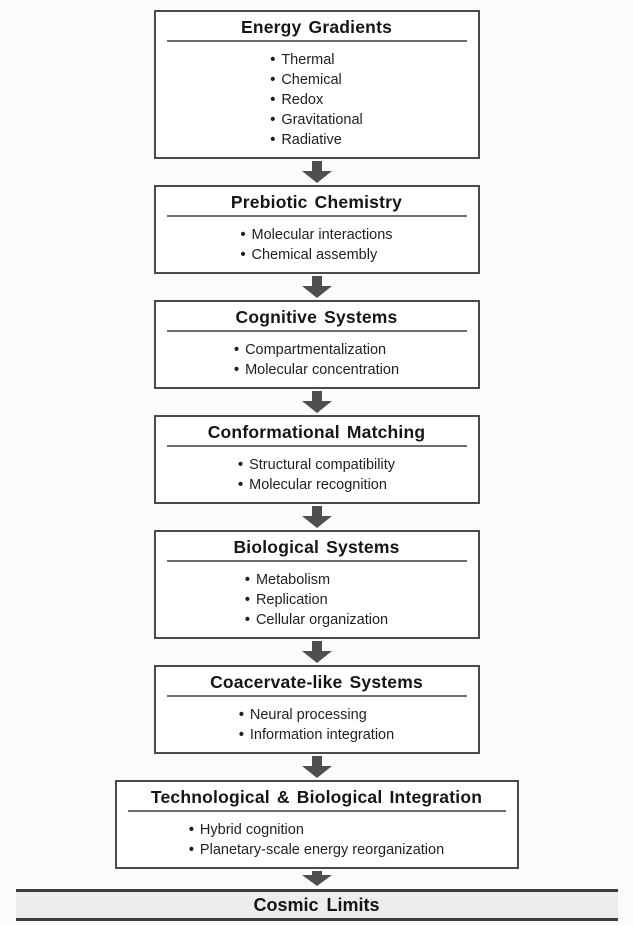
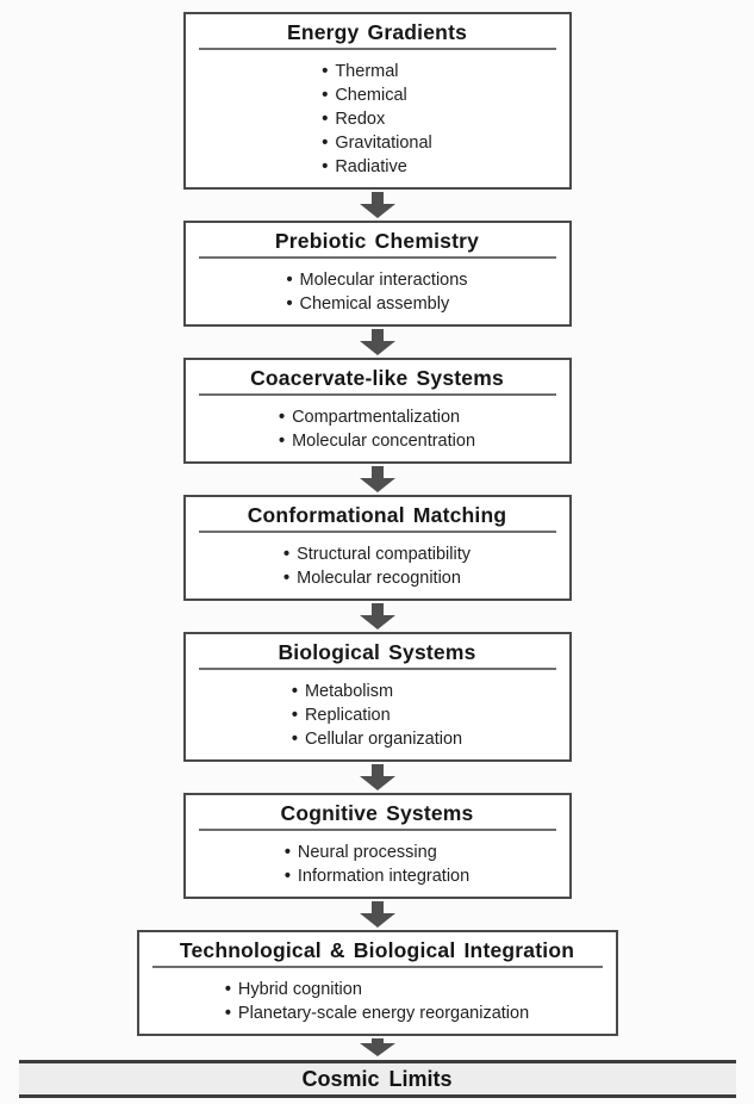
  Energy Gradients
  Thermal
  Chemical
  Redox
  Gravitational
  Radiative
  Prebiotic Chemistry
  Molecular interactions
  Chemical assembly
- Cognitive Systems
+ Coacervate-like Systems
  Compartmentalization
  Molecular concentration
  Conformational Matching
  Structural compatibility
  Molecular recognition
  Biological Systems
  Metabolism
  Replication
  Cellular organization
- Coacervate-like Systems
+ Cognitive Systems
  Neural processing
  Information integration
  Technological & Biological Integration
  Hybrid cognition
  Planetary-scale energy reorganization
  Cosmic Limits
